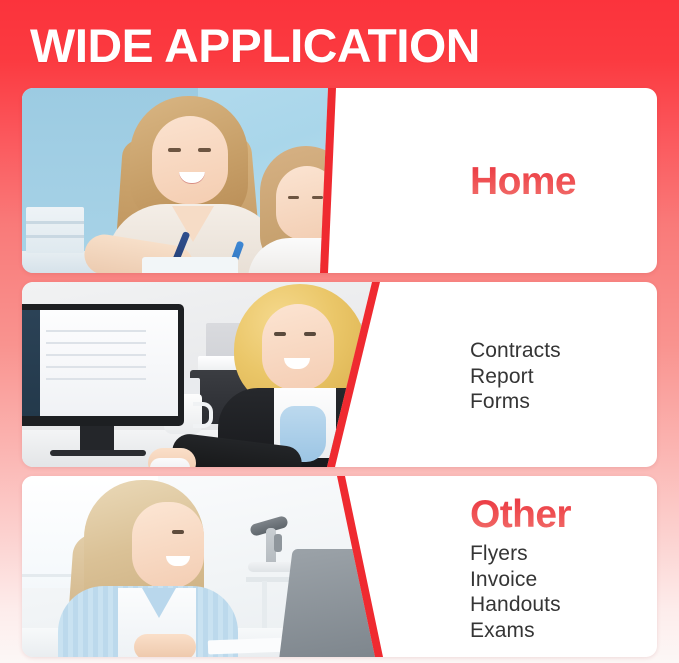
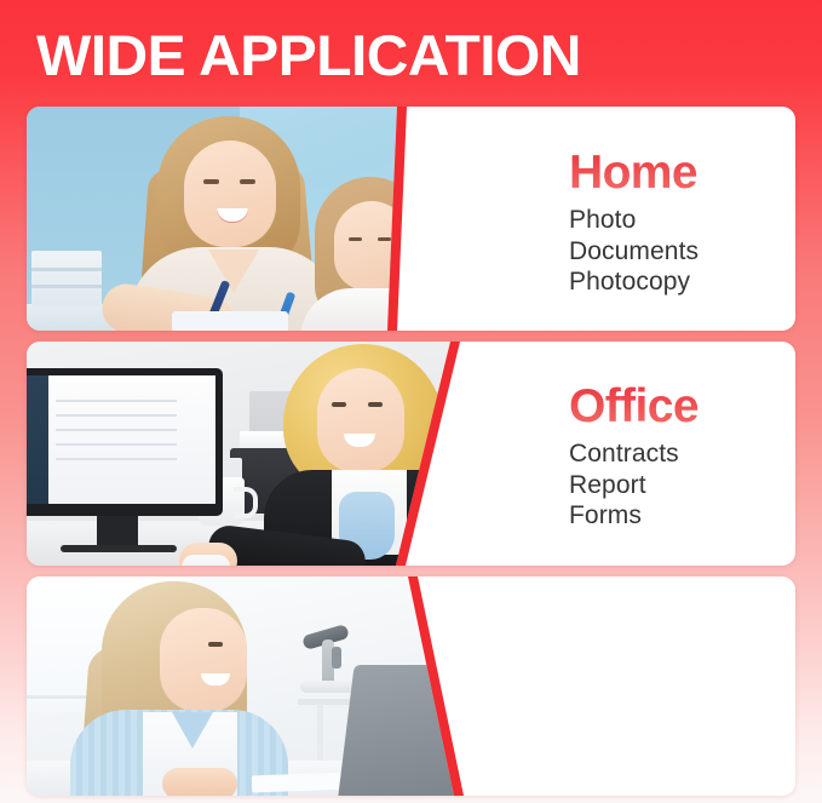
  WIDE APPLICATION
  Home
+ Photo
+ Documents
+ Photocopy
+ Office
  Contracts
  Report
  Forms
- Other
- Flyers
- Invoice
- Handouts
- Exams
